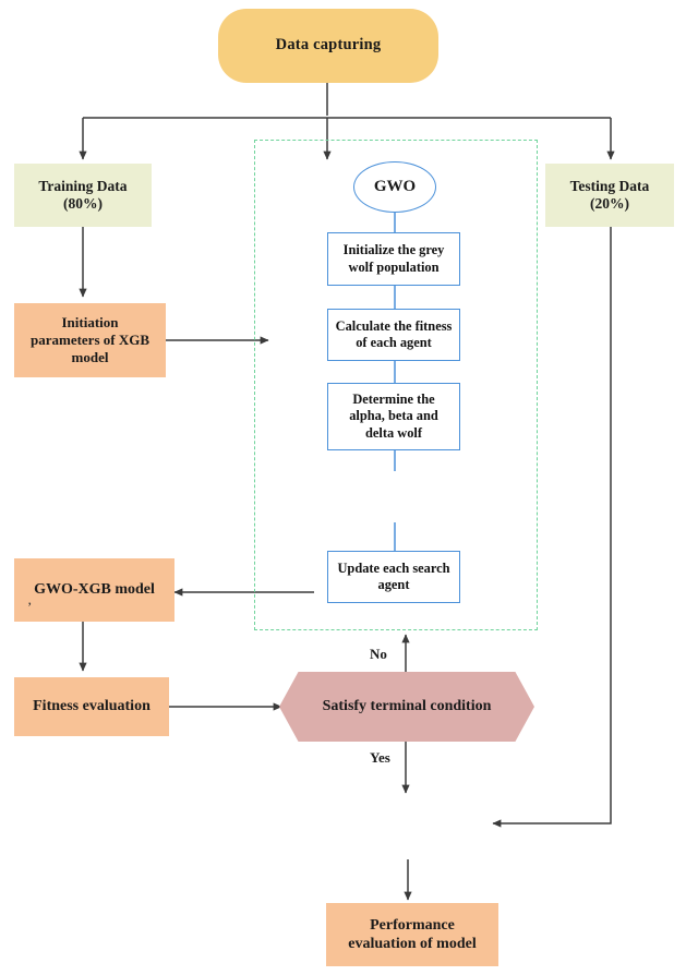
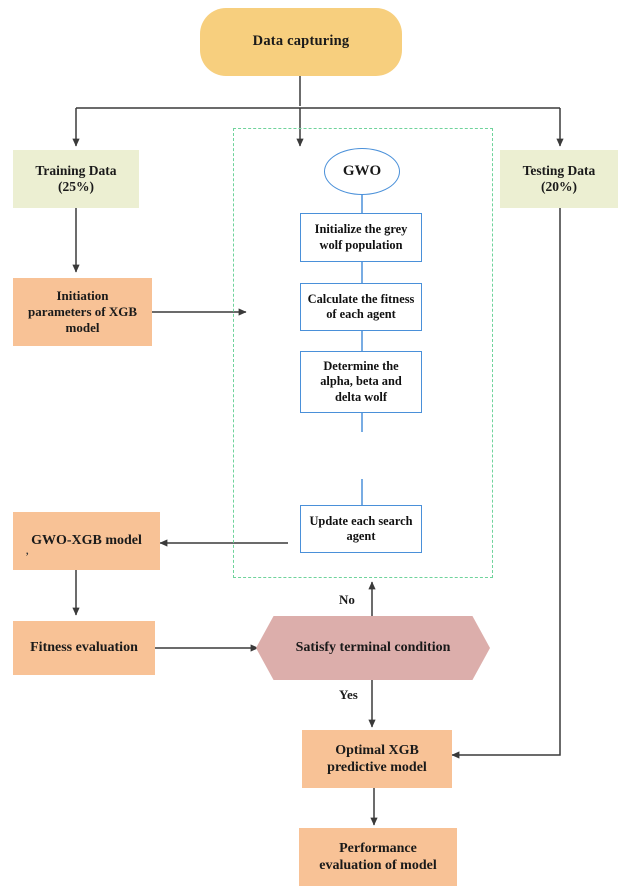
  Data capturing
  Training Data
- (80%)
+ (25%)
  Testing Data
  (20%)
  Initiation
  parameters of XGB
  model
  GWO
  Initialize the grey
  wolf population
  Calculate the fitness
  of each agent
  Determine the
  alpha, beta and
  delta wolf
  Update each search
  agent
  GWO-XGB model
  ,
  Fitness evaluation
  Satisfy terminal condition
  No
  Yes
+ Optimal XGB
+ predictive model
  Performance
  evaluation of model
